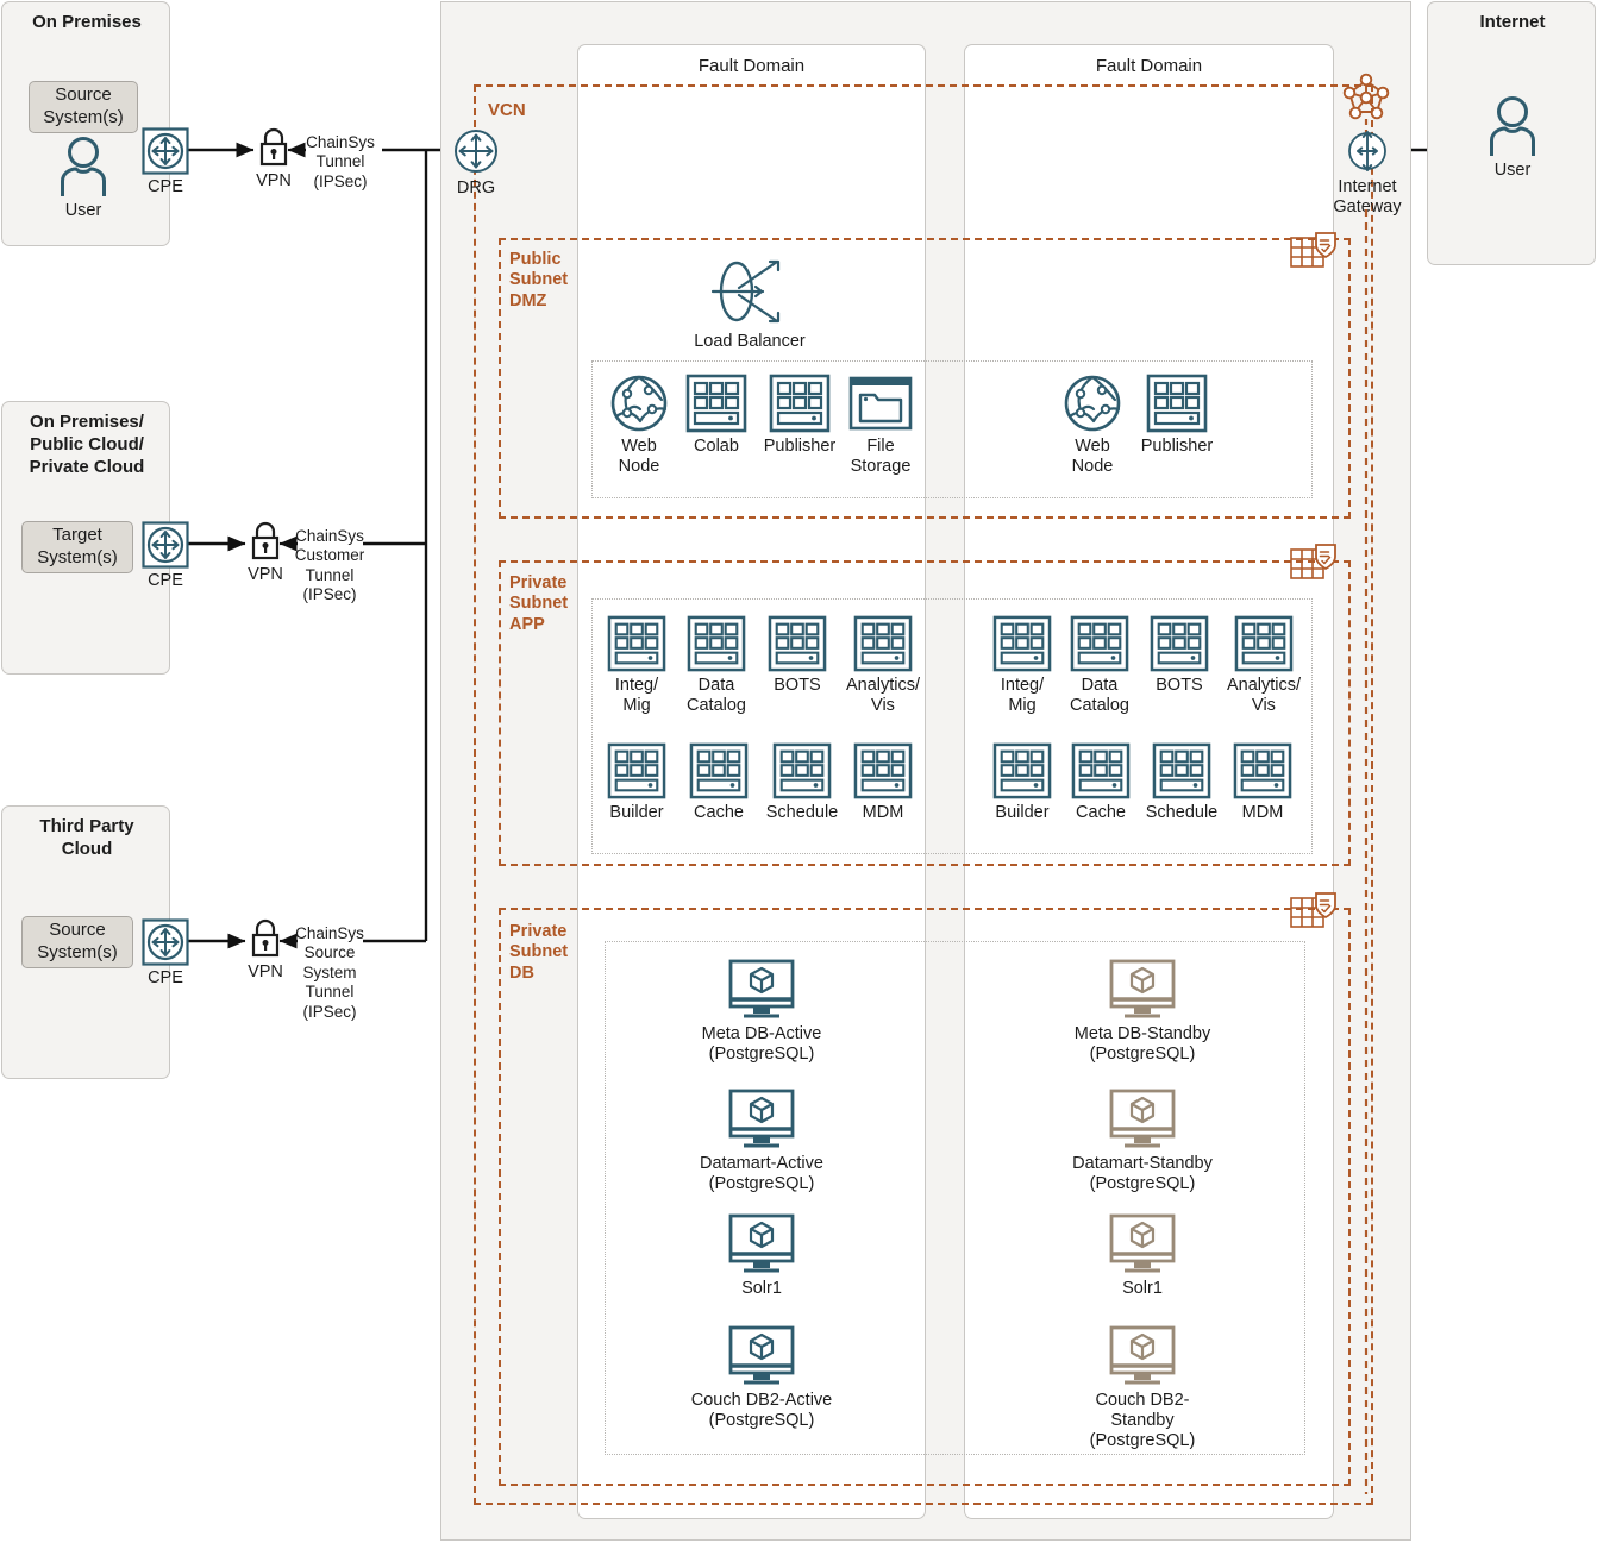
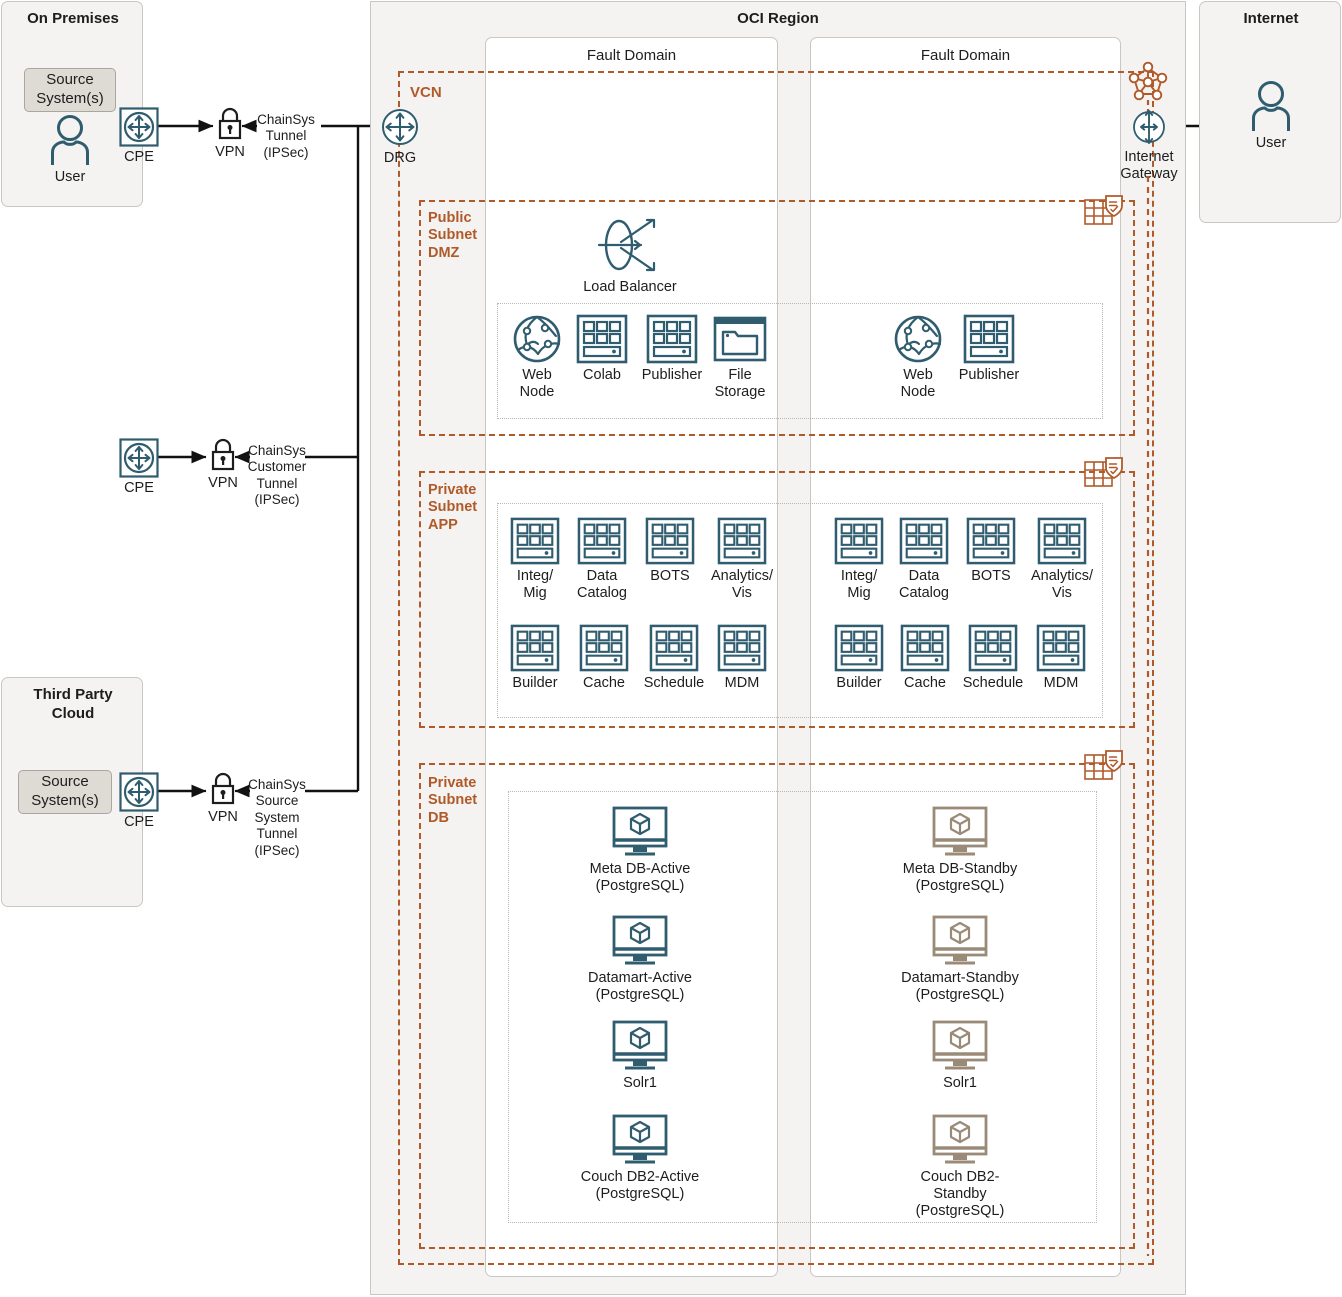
  On Premises
  Source System(s)
  User
  CPE
  VPN
  ChainSys
  Tunnel
  (IPSec)
- On Premises/
- Public Cloud/
- Private Cloud
- Target System(s)
  CPE
  VPN
  ChainSys
  Customer
  Tunnel
  (IPSec)
  Third Party
  Cloud
  Source System(s)
  CPE
  VPN
  ChainSys
  Source
  System
  Tunnel
  (IPSec)
+ OCI Region
  Fault Domain
  Fault Domain
  VCN
  DRG
  Internet
  Gateway
  Internet
  User
  Public
  Subnet
  DMZ
  Load Balancer
  Web Node
  Colab
  Publisher
  File Storage
  Web Node
  Publisher
  Private
  Subnet
  APP
  Integ/ Mig
  Data Catalog
  BOTS
  Analytics/ Vis
  Builder
  Cache
  Schedule
  MDM
  Integ/ Mig
  Data Catalog
  BOTS
  Analytics/ Vis
  Builder
  Cache
  Schedule
  MDM
  Private
  Subnet
  DB
  Meta DB-Active
  (PostgreSQL)
  Meta DB-Standby
  (PostgreSQL)
  Datamart-Active
  (PostgreSQL)
  Datamart-Standby
  (PostgreSQL)
  Solr1
  Solr1
  Couch DB2-Active
  (PostgreSQL)
  Couch DB2-Standby
  (PostgreSQL)
